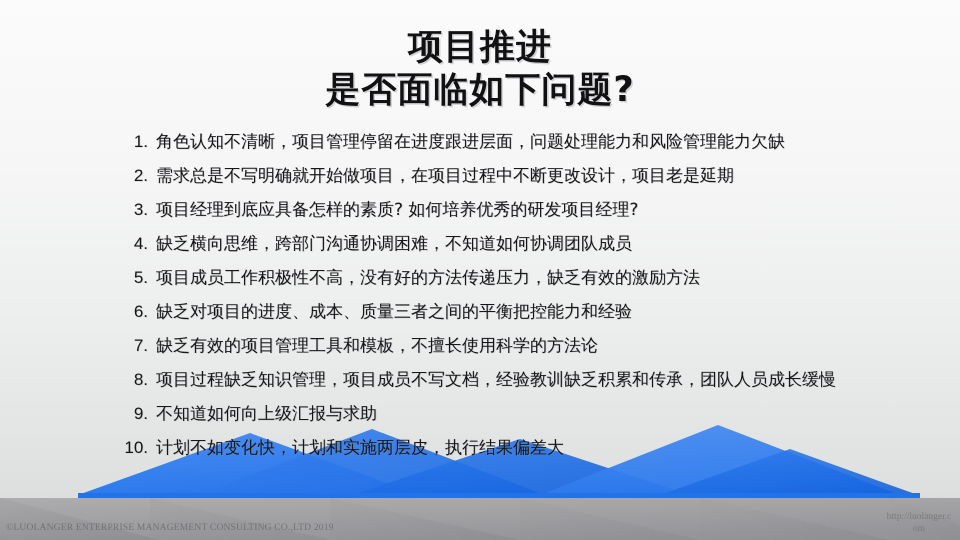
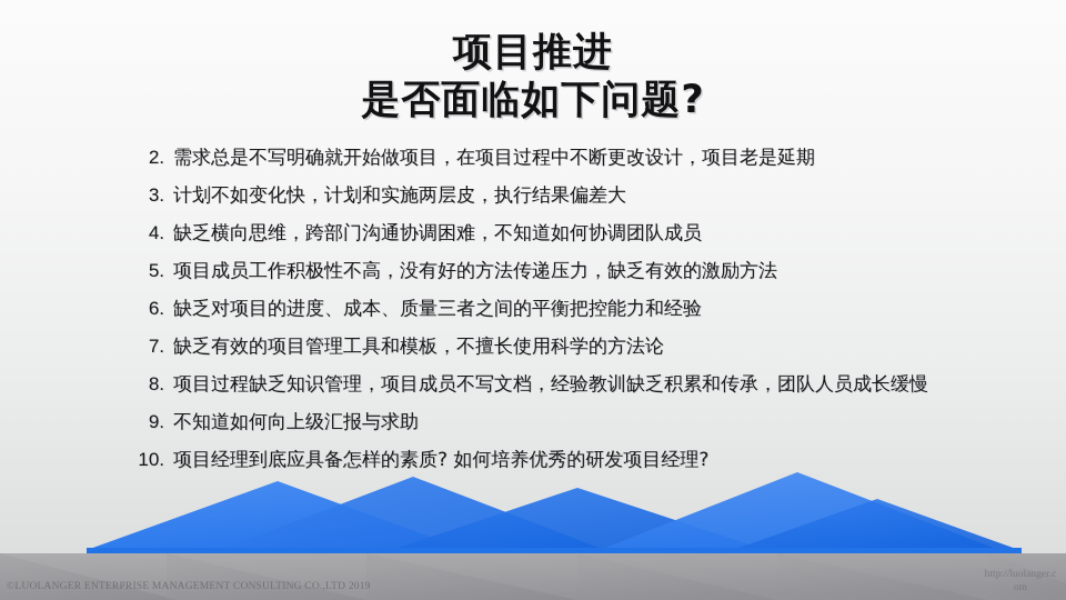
  项目推进
  是否面临如下问题?
- 1.
- 角色认知不清晰，项目管理停留在进度跟进层面，问题处理能力和风险管理能力欠缺
  2.
  需求总是不写明确就开始做项目，在项目过程中不断更改设计，项目老是延期
  3.
- 项目经理到底应具备怎样的素质? 如何培养优秀的研发项目经理?
+ 计划不如变化快，计划和实施两层皮，执行结果偏差大
  4.
  缺乏横向思维，跨部门沟通协调困难，不知道如何协调团队成员
  5.
  项目成员工作积极性不高，没有好的方法传递压力，缺乏有效的激励方法
  6.
  缺乏对项目的进度、成本、质量三者之间的平衡把控能力和经验
  7.
  缺乏有效的项目管理工具和模板，不擅长使用科学的方法论
  8.
  项目过程缺乏知识管理，项目成员不写文档，经验教训缺乏积累和传承，团队人员成长缓慢
  9.
  不知道如何向上级汇报与求助
  10.
- 计划不如变化快，计划和实施两层皮，执行结果偏差大
+ 项目经理到底应具备怎样的素质? 如何培养优秀的研发项目经理?
  ©LUOLANGER ENTERPRISE MANAGEMENT CONSULTING CO.,LTD 2019
  http://luolanger.com
